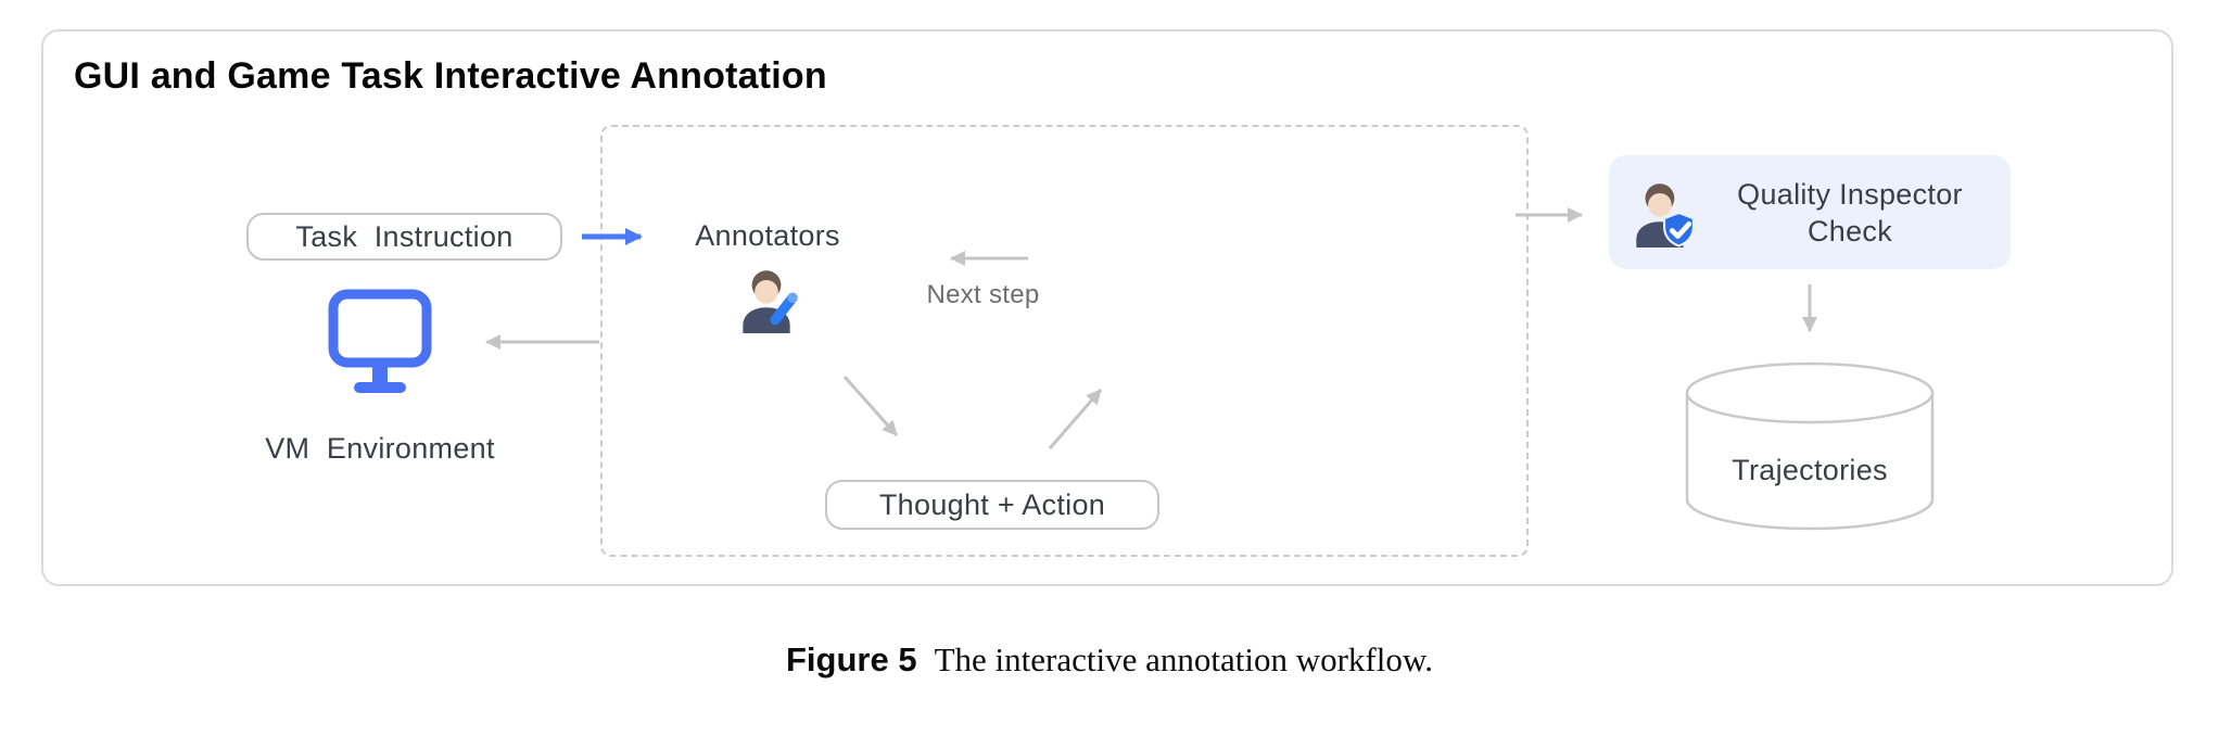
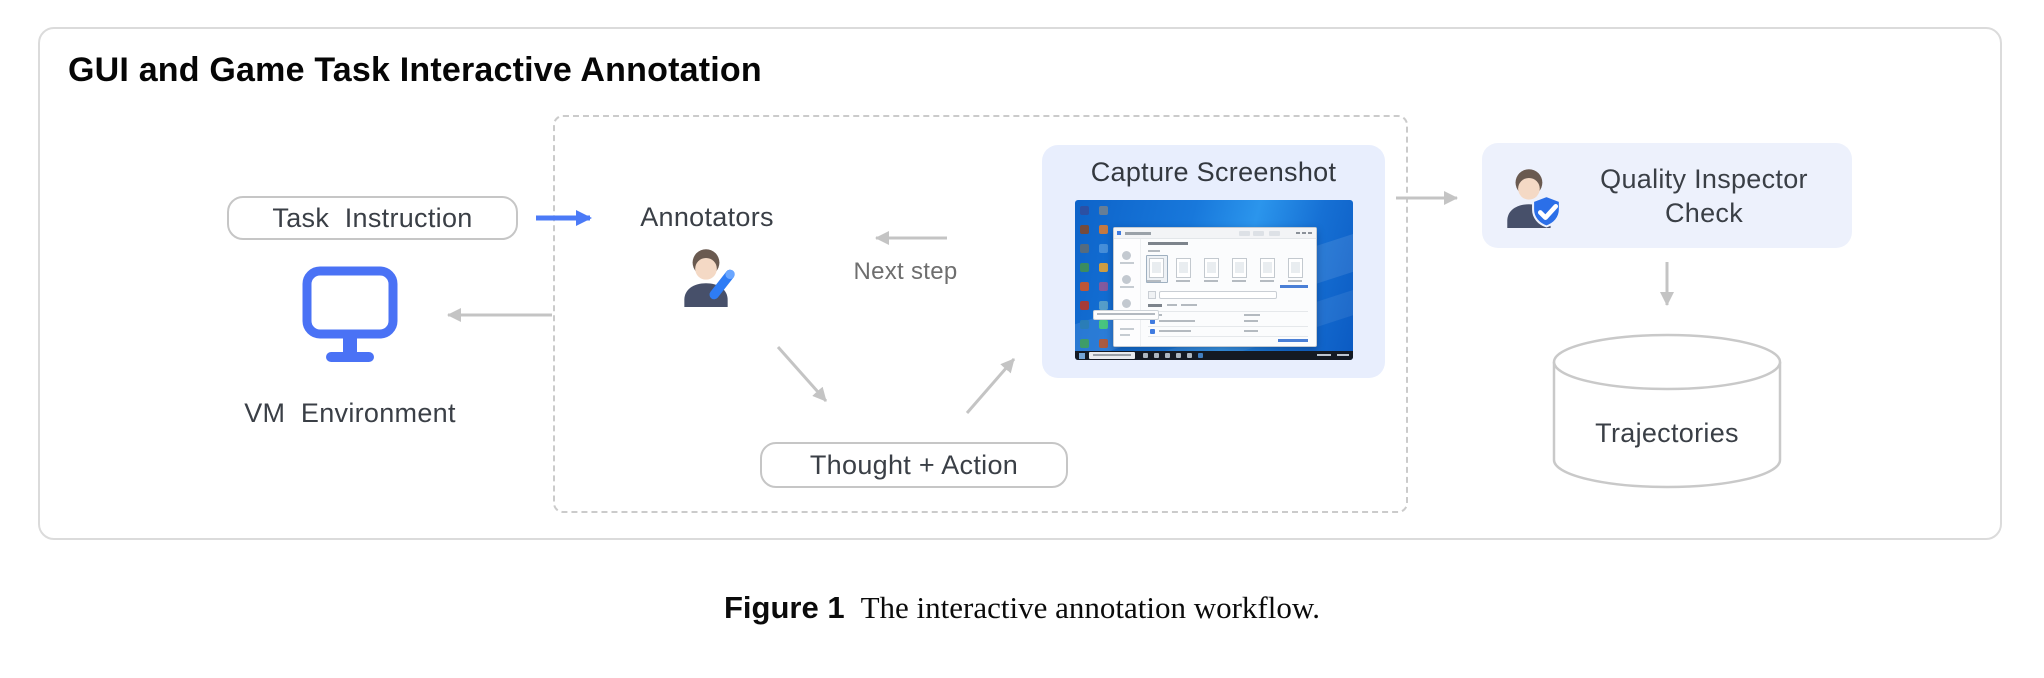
  GUI and Game Task Interactive Annotation
  Task Instruction
  VM Environment
  Annotators
  Next step
  Thought + Action
+ Capture Screenshot
  Quality Inspector Check
  Trajectories
- Figure 5 The interactive annotation workflow.
+ Figure 1 The interactive annotation workflow.
